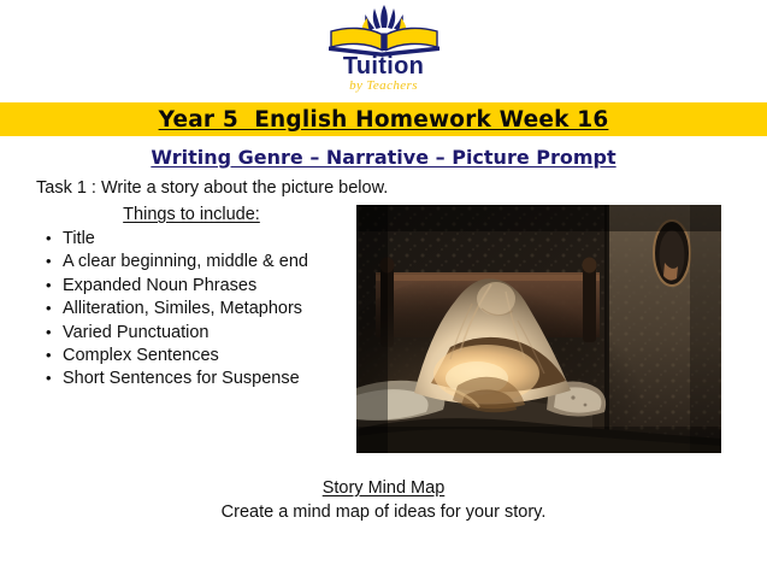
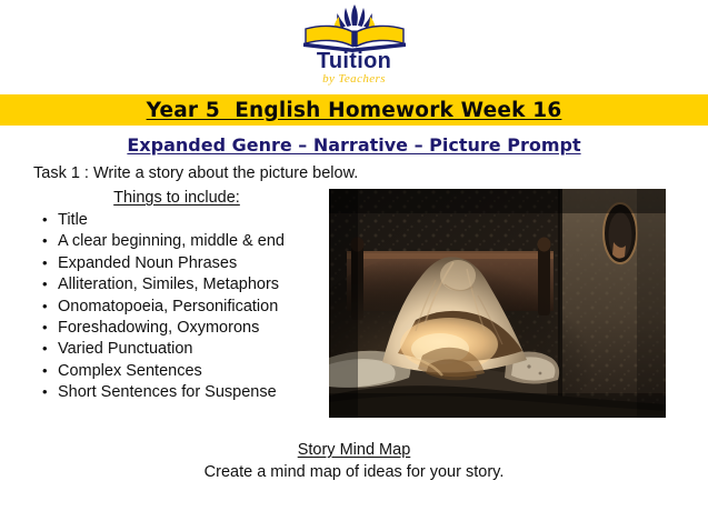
  Tuition
  by Teachers
  Year 5 English Homework Week 16
- Writing Genre – Narrative – Picture Prompt
+ Expanded Genre – Narrative – Picture Prompt
  Task 1 : Write a story about the picture below.
  Things to include:
  Title
  A clear beginning, middle & end
  Expanded Noun Phrases
  Alliteration, Similes, Metaphors
+ Onomatopoeia, Personification
+ Foreshadowing, Oxymorons
  Varied Punctuation
  Complex Sentences
  Short Sentences for Suspense
  Story Mind Map
  Create a mind map of ideas for your story.
